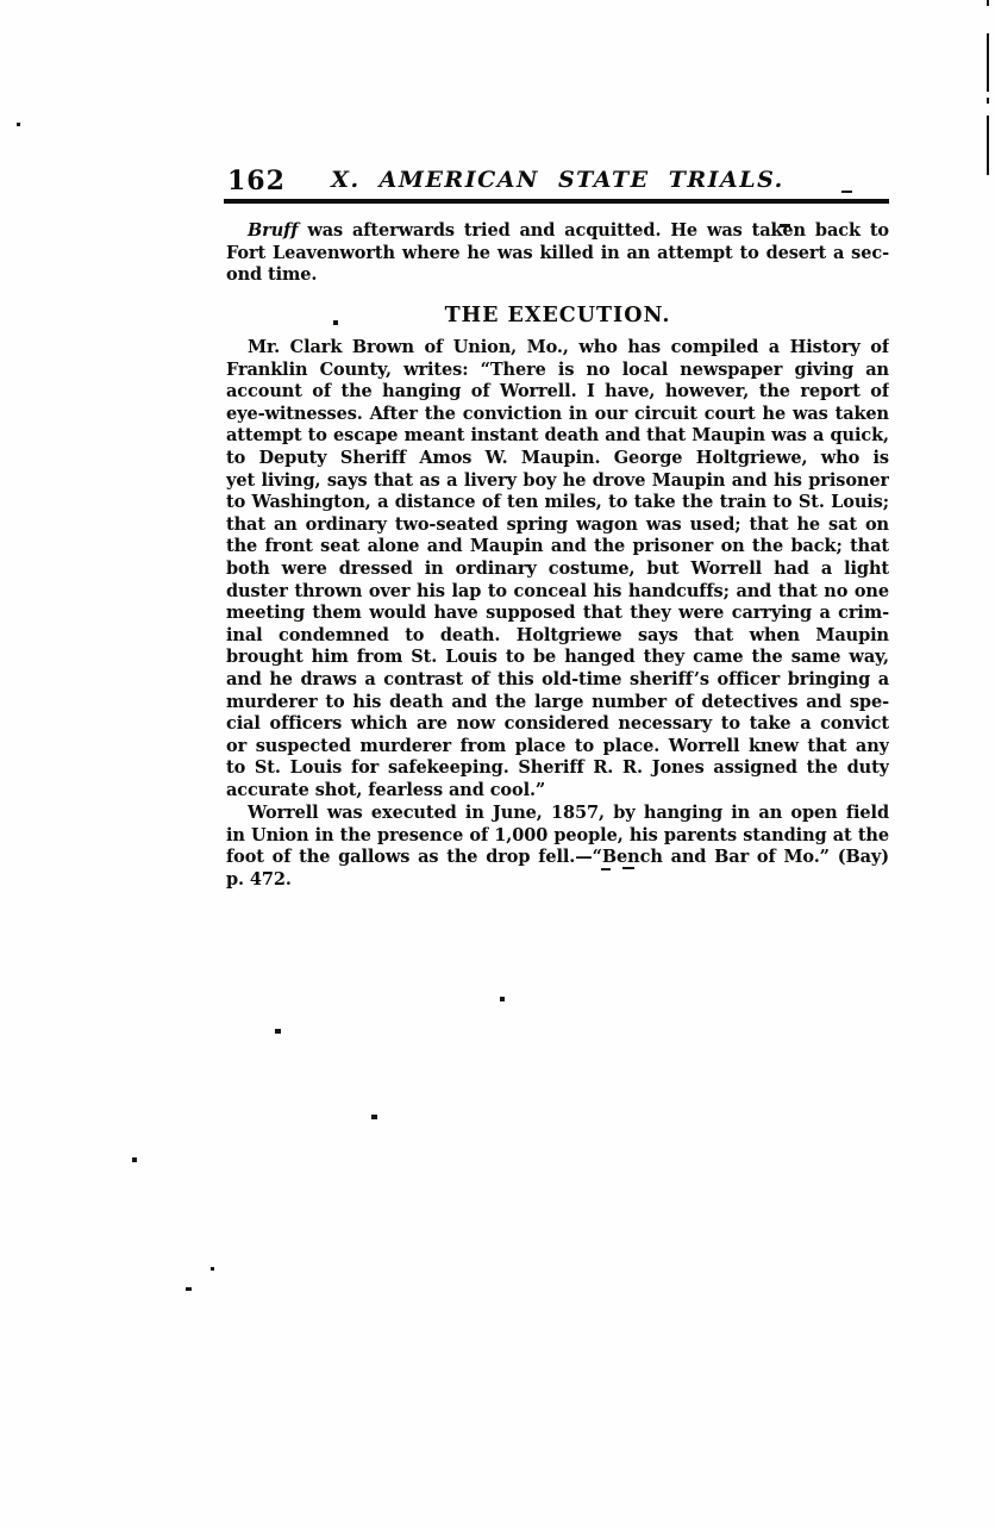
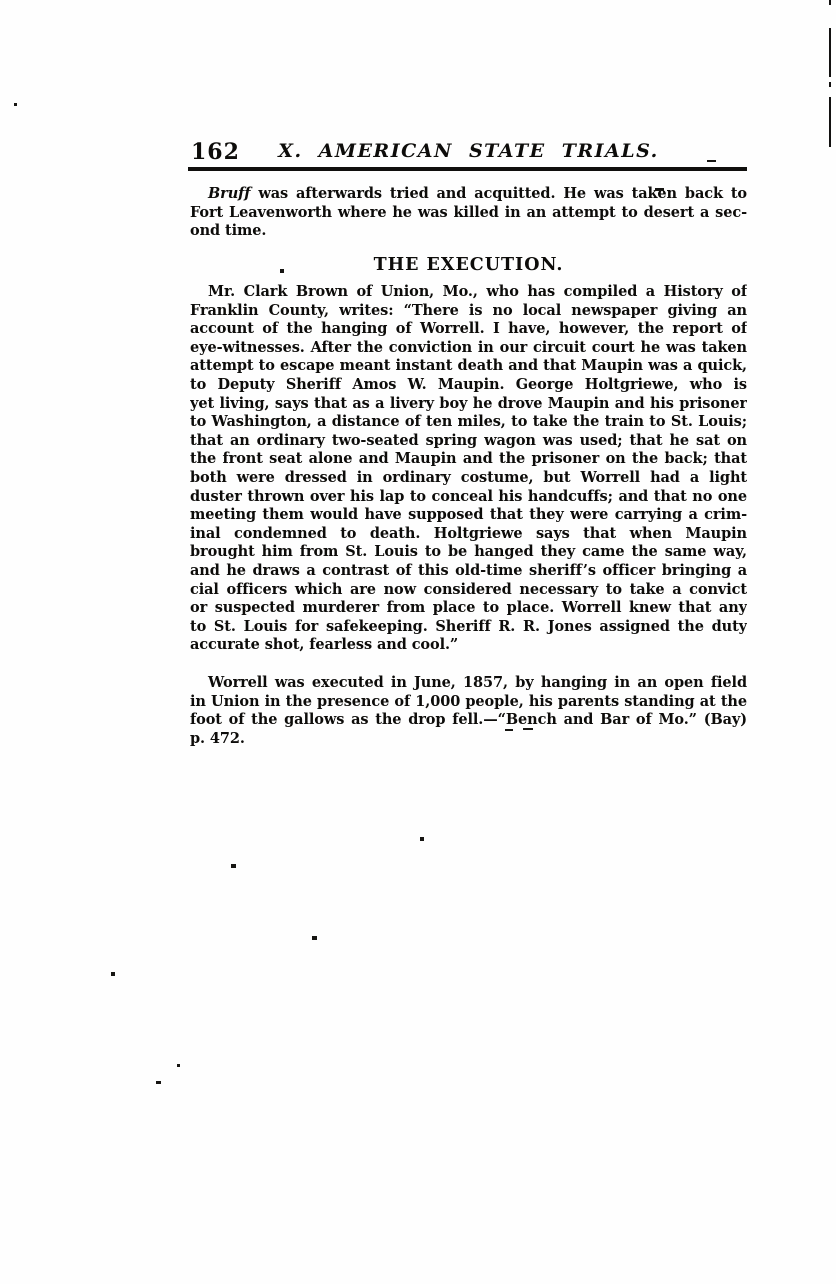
  162
  X. AMERICAN STATE TRIALS.
  Bruff was afterwards tried and acquitted. He was taken back to
  Fort Leavenworth where he was killed in an attempt to desert a sec-
  ond time.
  THE EXECUTION.
  Mr. Clark Brown of Union, Mo., who has compiled a History of
  Franklin County, writes: “There is no local newspaper giving an
  account of the hanging of Worrell. I have, however, the report of
  eye-witnesses. After the conviction in our circuit court he was taken
  attempt to escape meant instant death and that Maupin was a quick,
  to Deputy Sheriff Amos W. Maupin. George Holtgriewe, who is
  yet living, says that as a livery boy he drove Maupin and his prisoner
  to Washington, a distance of ten miles, to take the train to St. Louis;
  that an ordinary two-seated spring wagon was used; that he sat on
  the front seat alone and Maupin and the prisoner on the back; that
  both were dressed in ordinary costume, but Worrell had a light
  duster thrown over his lap to conceal his handcuffs; and that no one
  meeting them would have supposed that they were carrying a crim-
  inal condemned to death. Holtgriewe says that when Maupin
  brought him from St. Louis to be hanged they came the same way,
  and he draws a contrast of this old-time sheriff’s officer bringing a
- murderer to his death and the large number of detectives and spe-
  cial officers which are now considered necessary to take a convict
  or suspected murderer from place to place. Worrell knew that any
  to St. Louis for safekeeping. Sheriff R. R. Jones assigned the duty
  accurate shot, fearless and cool.”
  Worrell was executed in June, 1857, by hanging in an open field
  in Union in the presence of 1,000 people, his parents standing at the
  foot of the gallows as the drop fell.—“Bench and Bar of Mo.” (Bay)
  p. 472.
